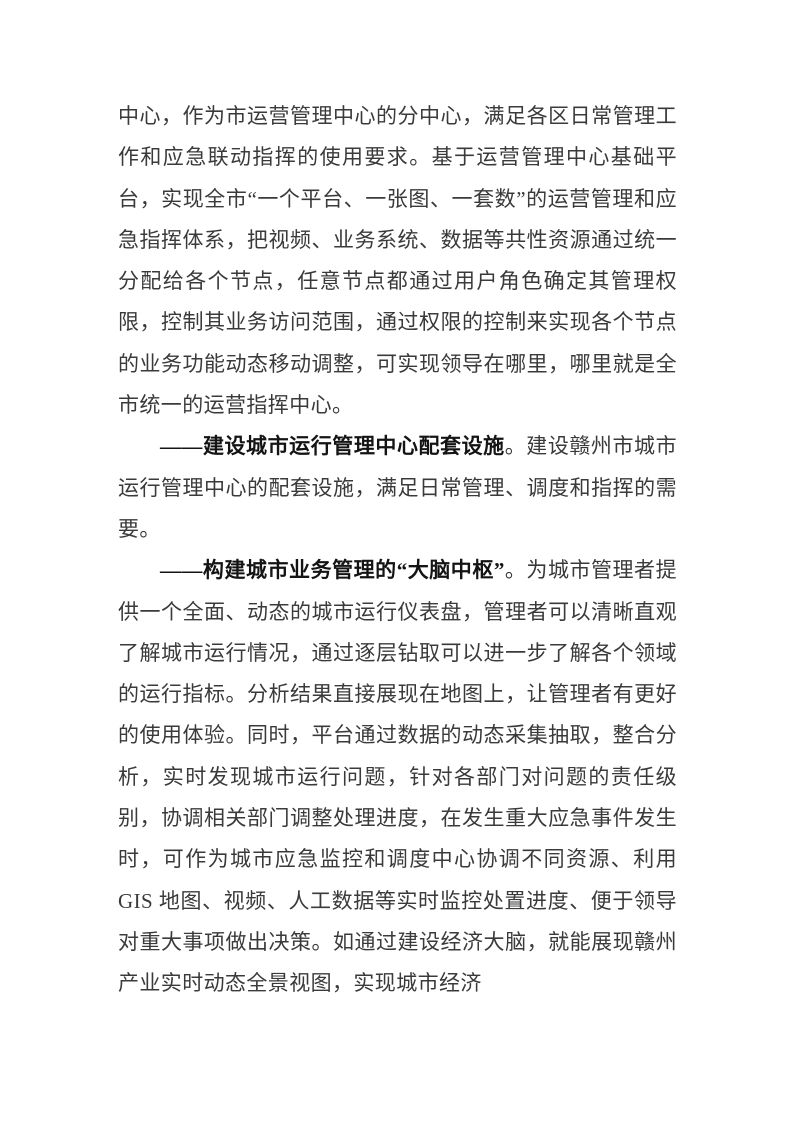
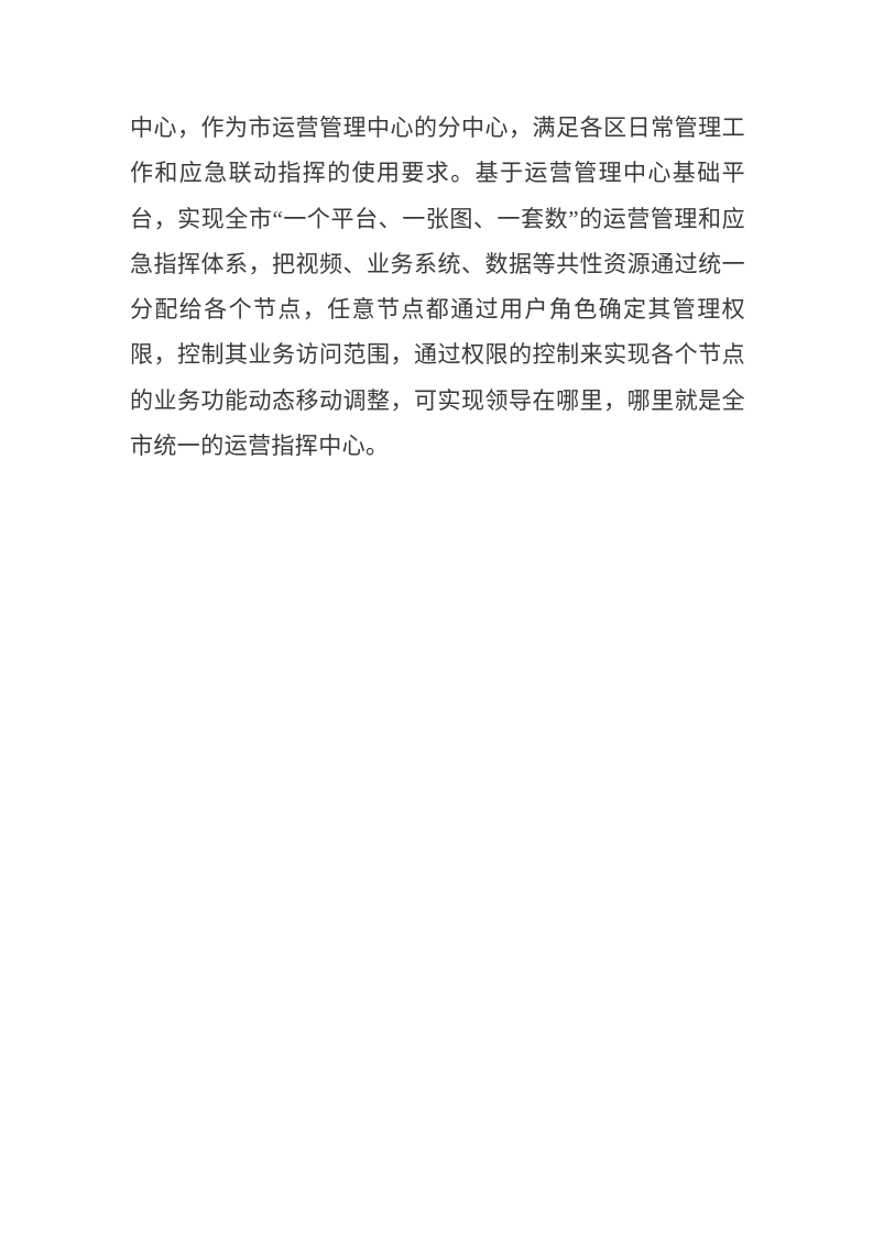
  中心，作为市运营管理中心的分中心，满足各区日常管理工作和应急联动指挥的使用要求。基于运营管理中心基础平台，实现全市“一个平台、一张图、一套数”的运营管理和应急指挥体系，把视频、业务系统、数据等共性资源通过统一分配给各个节点，任意节点都通过用户角色确定其管理权限，控制其业务访问范围，通过权限的控制来实现各个节点的业务功能动态移动调整，可实现领导在哪里，哪里就是全市统一的运营指挥中心。
- ——建设城市运行管理中心配套设施。建设赣州市城市运行管理中心的配套设施，满足日常管理、调度和指挥的需要。
- ——构建城市业务管理的“大脑中枢”。为城市管理者提供一个全面、动态的城市运行仪表盘，管理者可以清晰直观了解城市运行情况，通过逐层钻取可以进一步了解各个领域的运行指标。分析结果直接展现在地图上，让管理者有更好的使用体验。同时，平台通过数据的动态采集抽取，整合分析，实时发现城市运行问题，针对各部门对问题的责任级别，协调相关部门调整处理进度，在发生重大应急事件发生时，可作为城市应急监控和调度中心协调不同资源、利用 GIS 地图、视频、人工数据等实时监控处置进度、便于领导对重大事项做出决策。如通过建设经济大脑，就能展现赣州产业实时动态全景视图，实现城市经济
